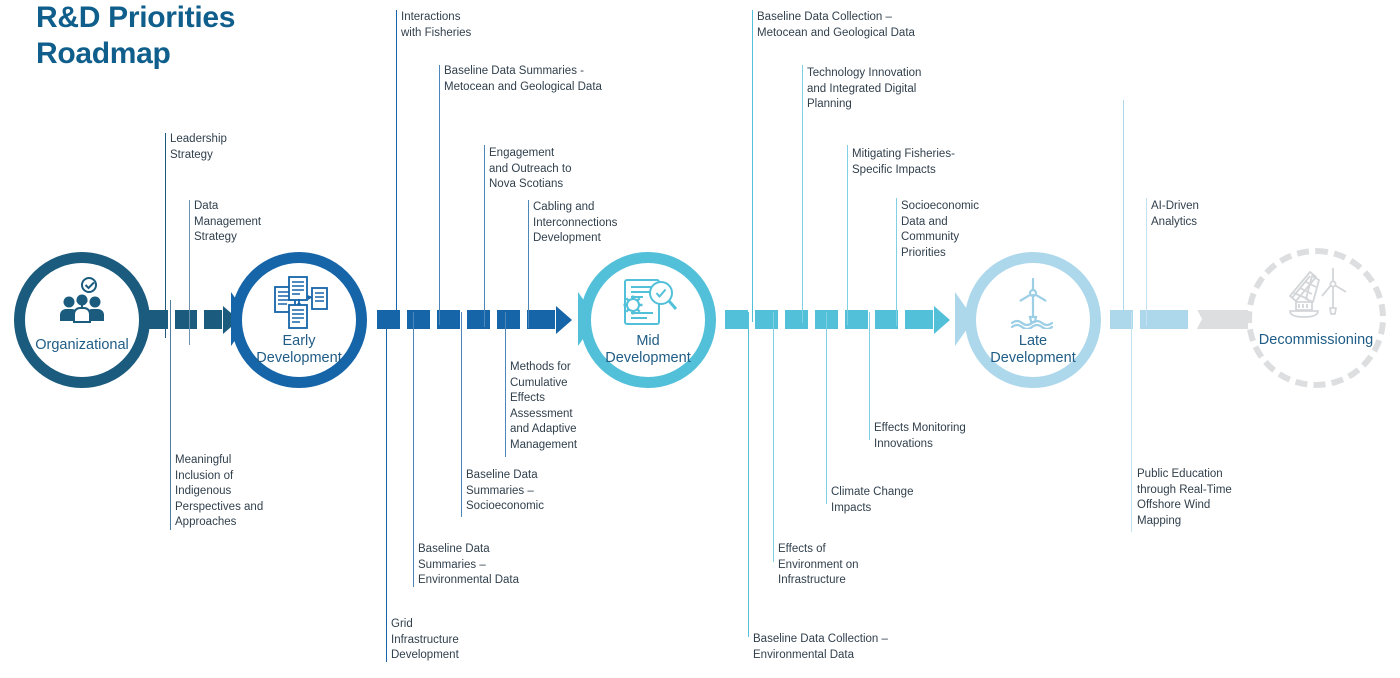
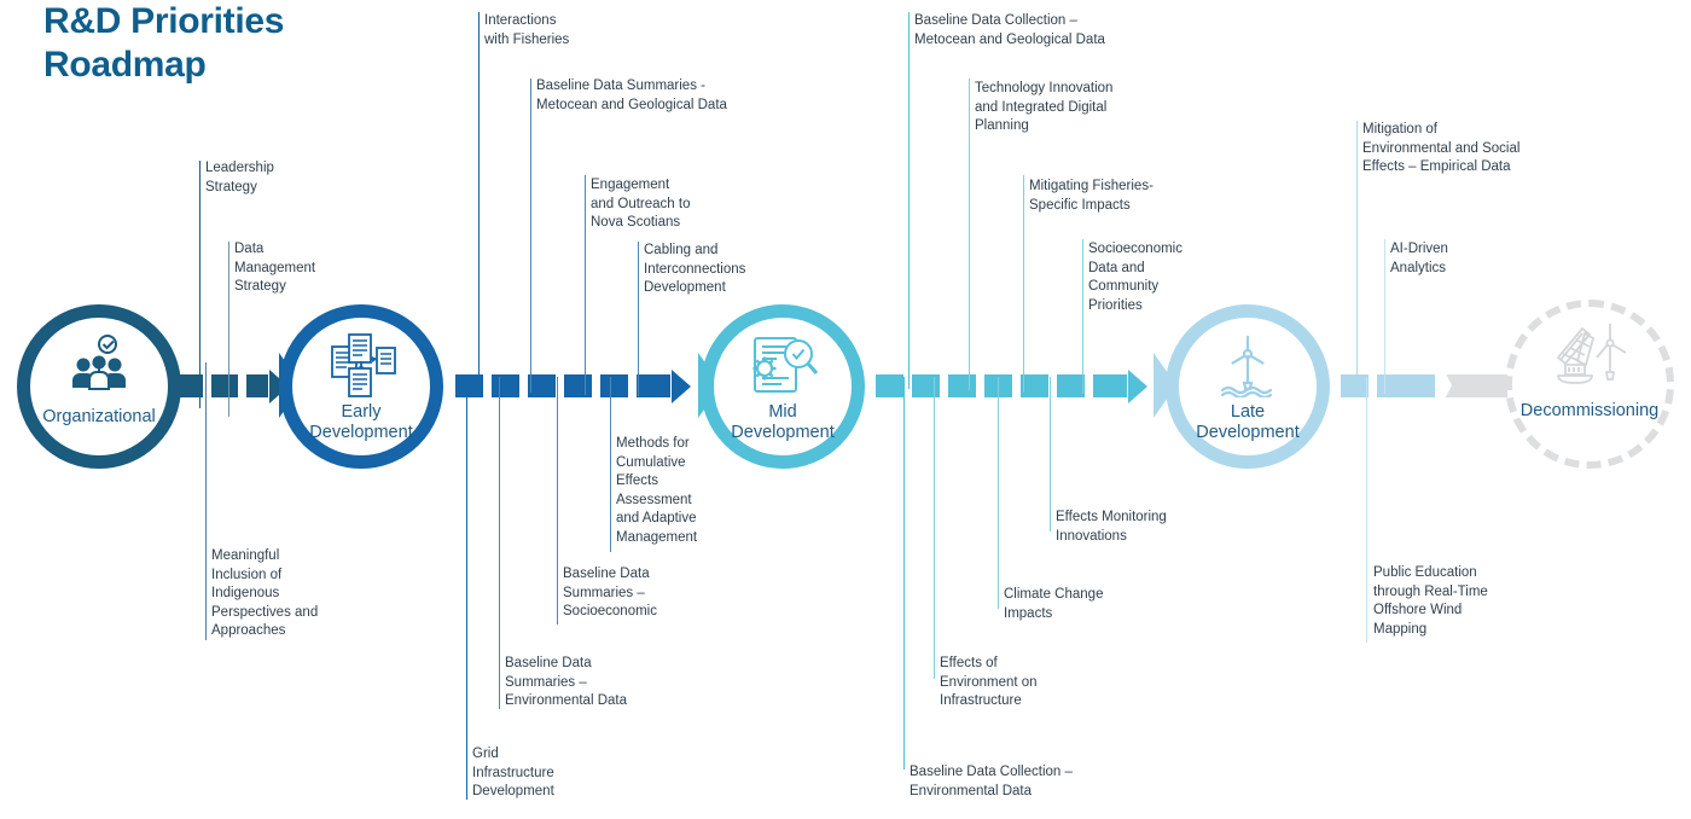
  R&D Priorities
  Roadmap
  Organizational
  Early
  Development
  Mid
  Development
  Late
  Development
  Decommissioning
  Leadership
  Strategy
  Data
  Management
  Strategy
  Meaningful
  Inclusion of
  Indigenous
  Perspectives and
  Approaches
  Interactions
  with Fisheries
  Baseline Data Summaries -
  Metocean and Geological Data
  Engagement
  and Outreach to
  Nova Scotians
  Cabling and
  Interconnections
  Development
  Methods for
  Cumulative
  Effects
  Assessment
  and Adaptive
  Management
  Baseline Data
  Summaries –
  Socioeconomic
  Baseline Data
  Summaries –
  Environmental Data
  Grid
  Infrastructure
  Development
  Baseline Data Collection –
  Metocean and Geological Data
  Technology Innovation
  and Integrated Digital
  Planning
  Mitigating Fisheries-
  Specific Impacts
  Socioeconomic
  Data and
  Community
  Priorities
  Effects Monitoring
  Innovations
  Climate Change
  Impacts
  Effects of
  Environment on
  Infrastructure
  Baseline Data Collection –
  Environmental Data
+ Mitigation of
+ Environmental and Social
+ Effects – Empirical Data
  AI-Driven
  Analytics
  Public Education
  through Real-Time
  Offshore Wind
  Mapping
